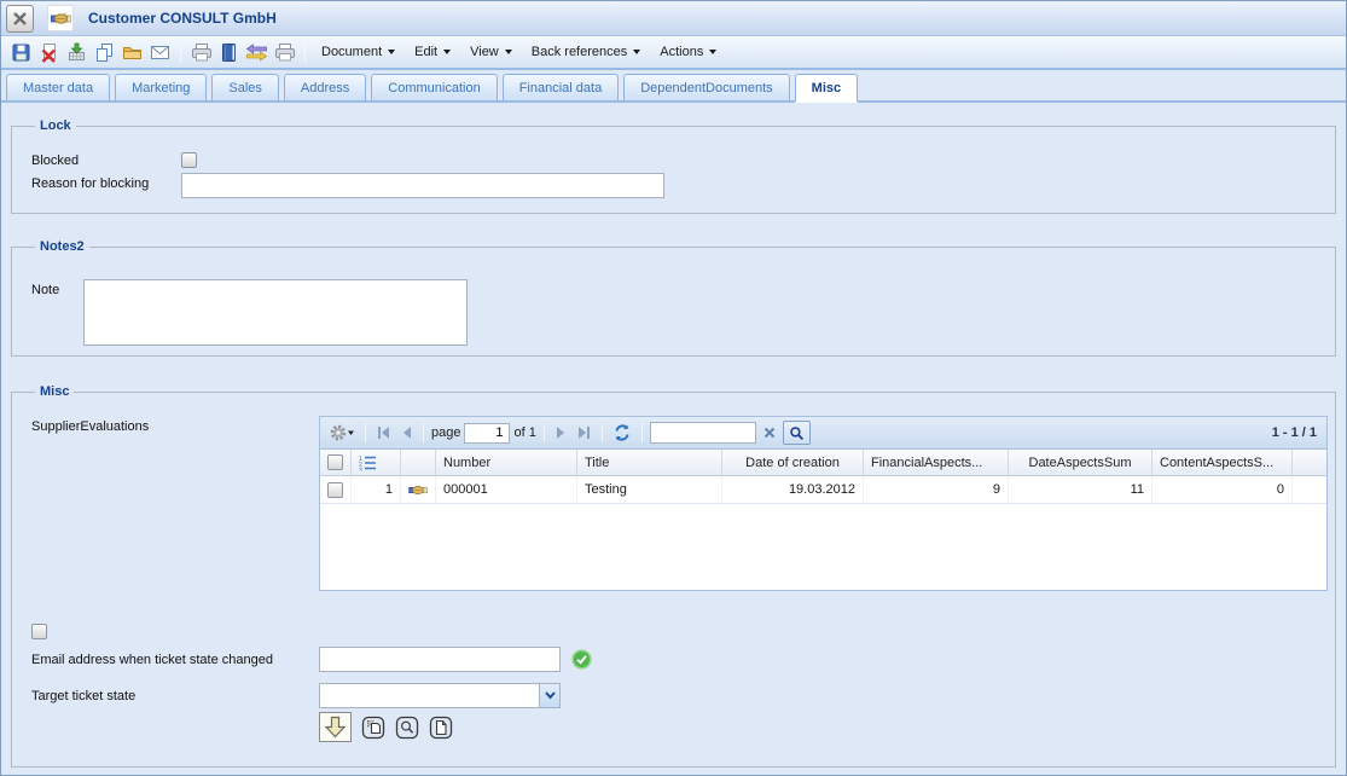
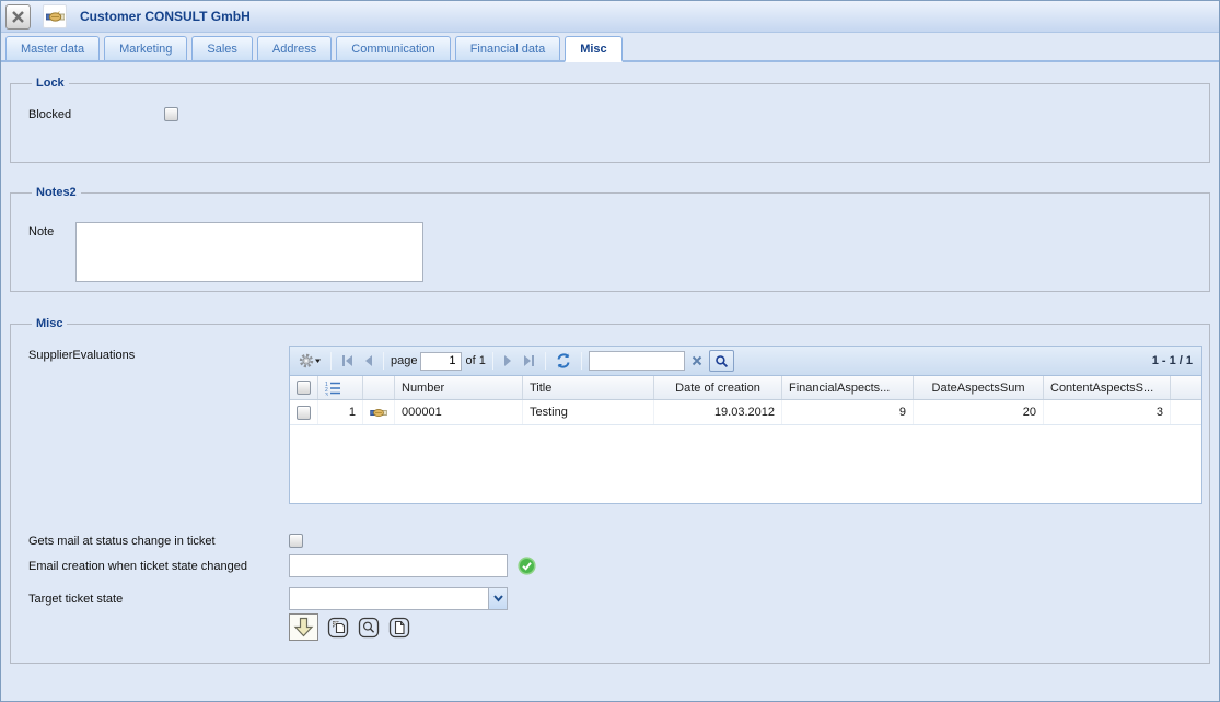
  Customer CONSULT GmbH
- Document
- Edit
- View
- Back references
- Actions
  Master data
  Marketing
  Sales
  Address
  Communication
  Financial data
- DependentDocuments
  Misc
  Lock
  Blocked
- Reason for blocking
  Notes2
  Note
  Misc
  SupplierEvaluations
  page
  1
  of 1
  1 - 1 / 1
  Number
  Title
  Date of creation
  FinancialAspects...
  DateAspectsSum
  ContentAspectsS...
  1
  000001
  Testing
  19.03.2012
  9
- 11
+ 20
- 0
+ 3
+ Gets mail at status change in ticket
- Email address when ticket state changed
+ Email creation when ticket state changed
  Target ticket state
